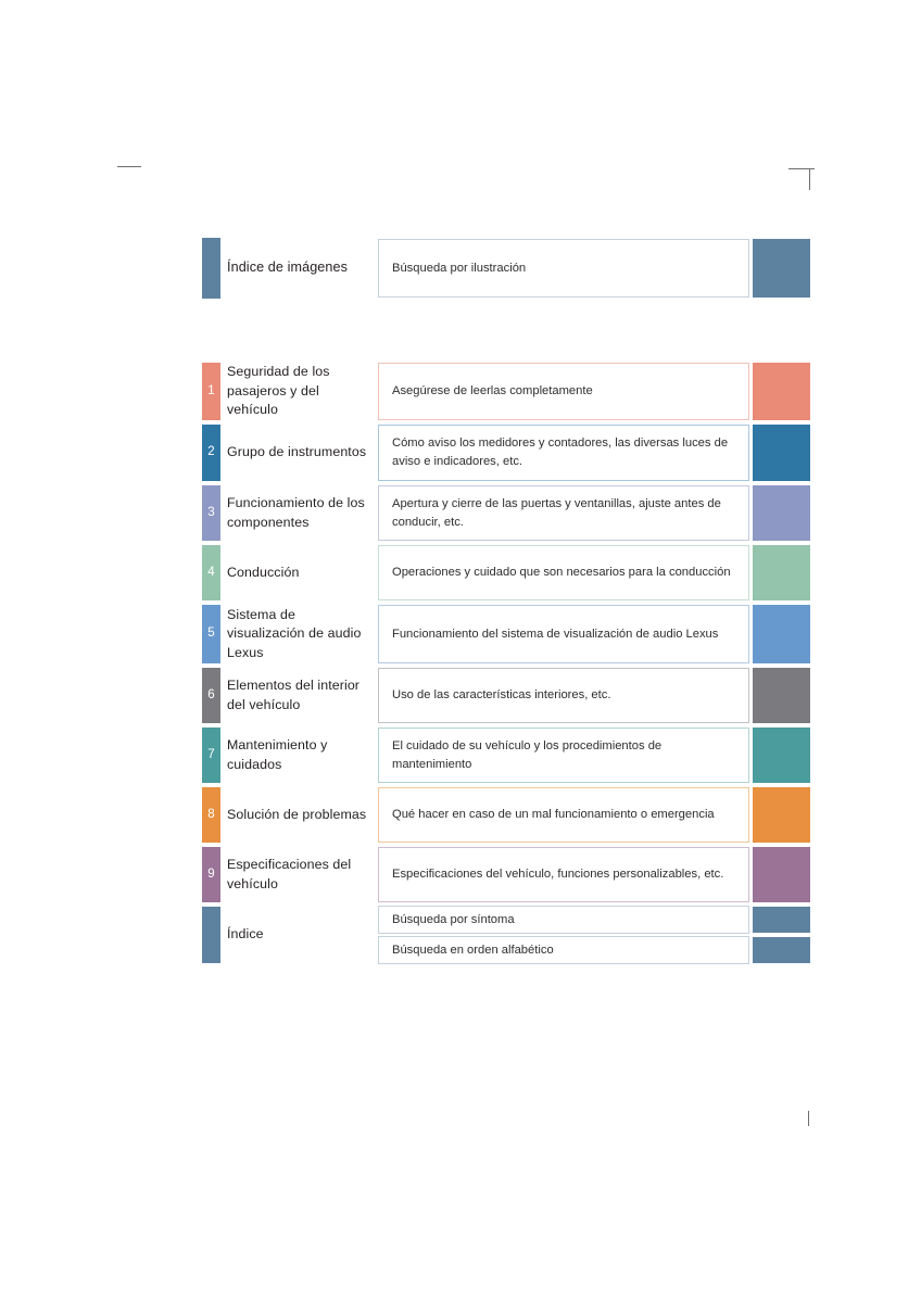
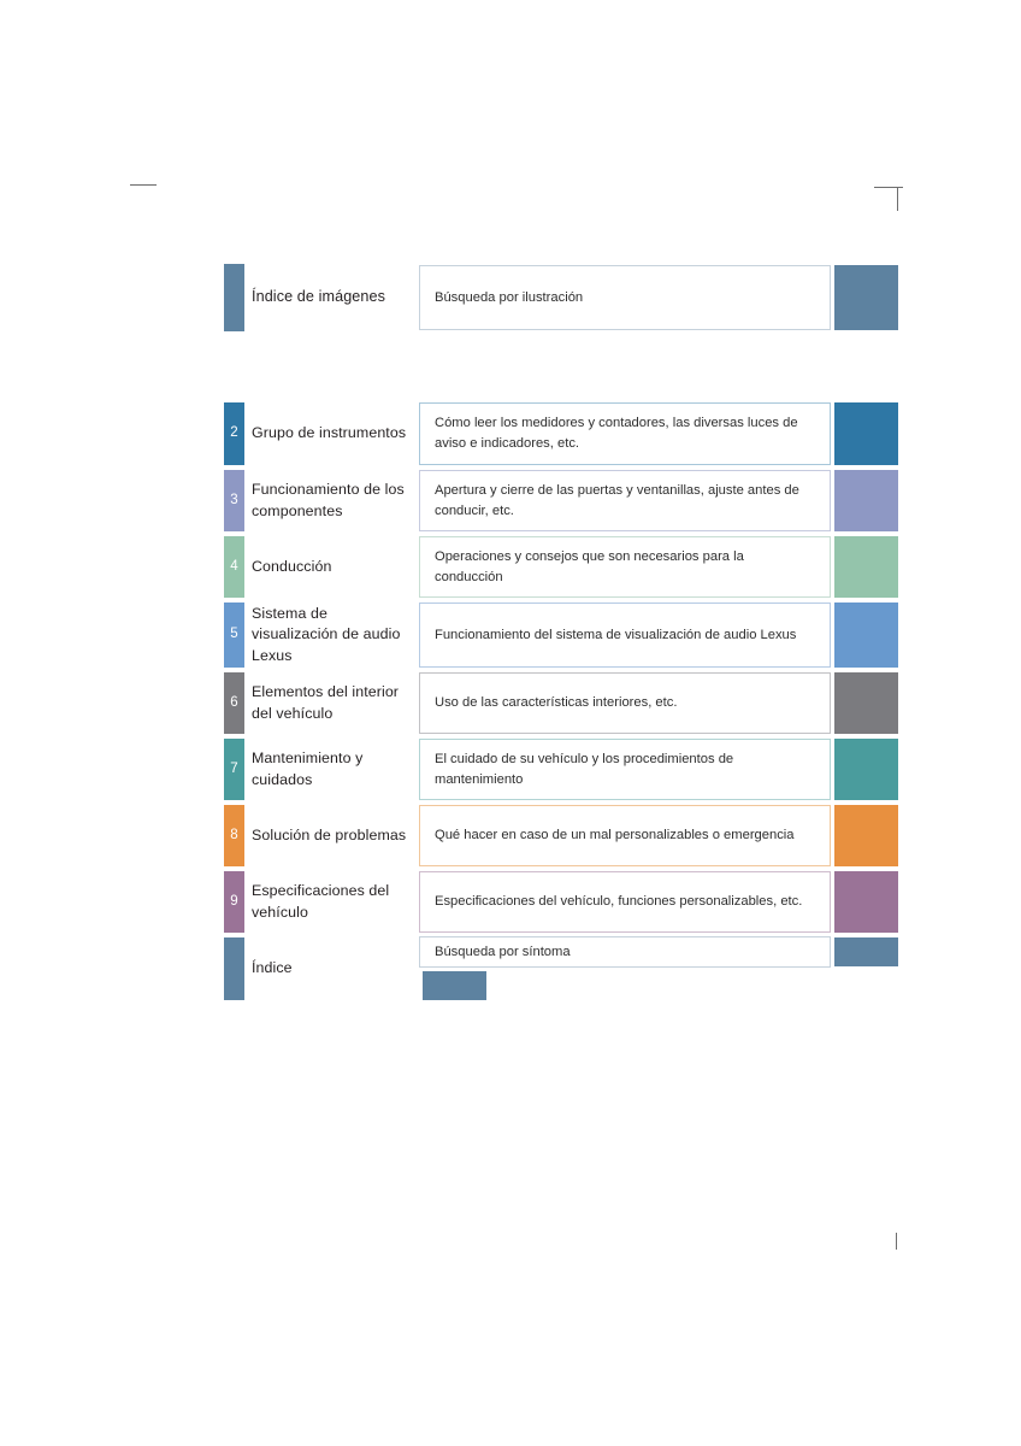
  Índice de imágenes
  Búsqueda por ilustración
- 1
- Seguridad de los pasajeros y del vehículo
- Asegúrese de leerlas completamente
  2
  Grupo de instrumentos
- Cómo aviso los medidores y contadores, las diversas luces de aviso e indicadores, etc.
+ Cómo leer los medidores y contadores, las diversas luces de aviso e indicadores, etc.
  3
  Funcionamiento de los componentes
  Apertura y cierre de las puertas y ventanillas, ajuste antes de conducir, etc.
  4
  Conducción
- Operaciones y cuidado que son necesarios para la conducción
+ Operaciones y consejos que son necesarios para la conducción
  5
  Sistema de visualización de audio Lexus
  Funcionamiento del sistema de visualización de audio Lexus
  6
  Elementos del interior del vehículo
  Uso de las características interiores, etc.
  7
  Mantenimiento y cuidados
  El cuidado de su vehículo y los procedimientos de mantenimiento
  8
  Solución de problemas
- Qué hacer en caso de un mal funcionamiento o emergencia
+ Qué hacer en caso de un mal personalizables o emergencia
  9
  Especificaciones del vehículo
  Especificaciones del vehículo, funciones personalizables, etc.
  Índice
  Búsqueda por síntoma
- Búsqueda en orden alfabético
